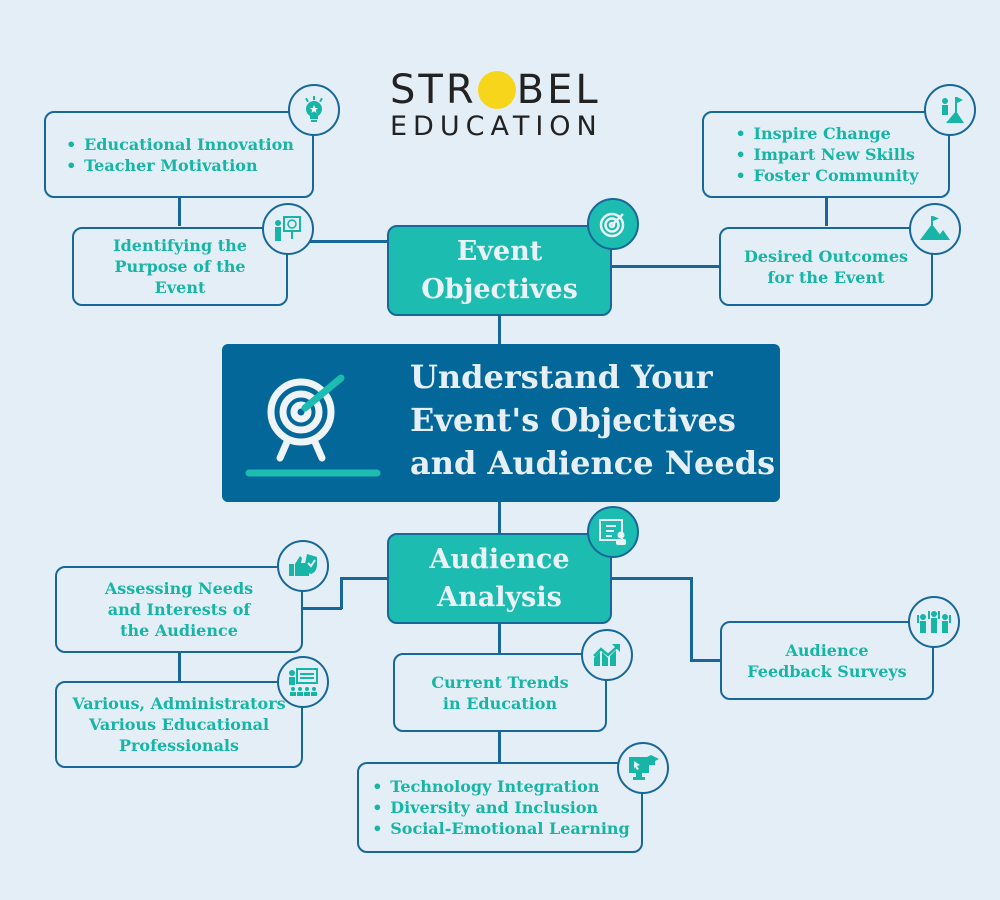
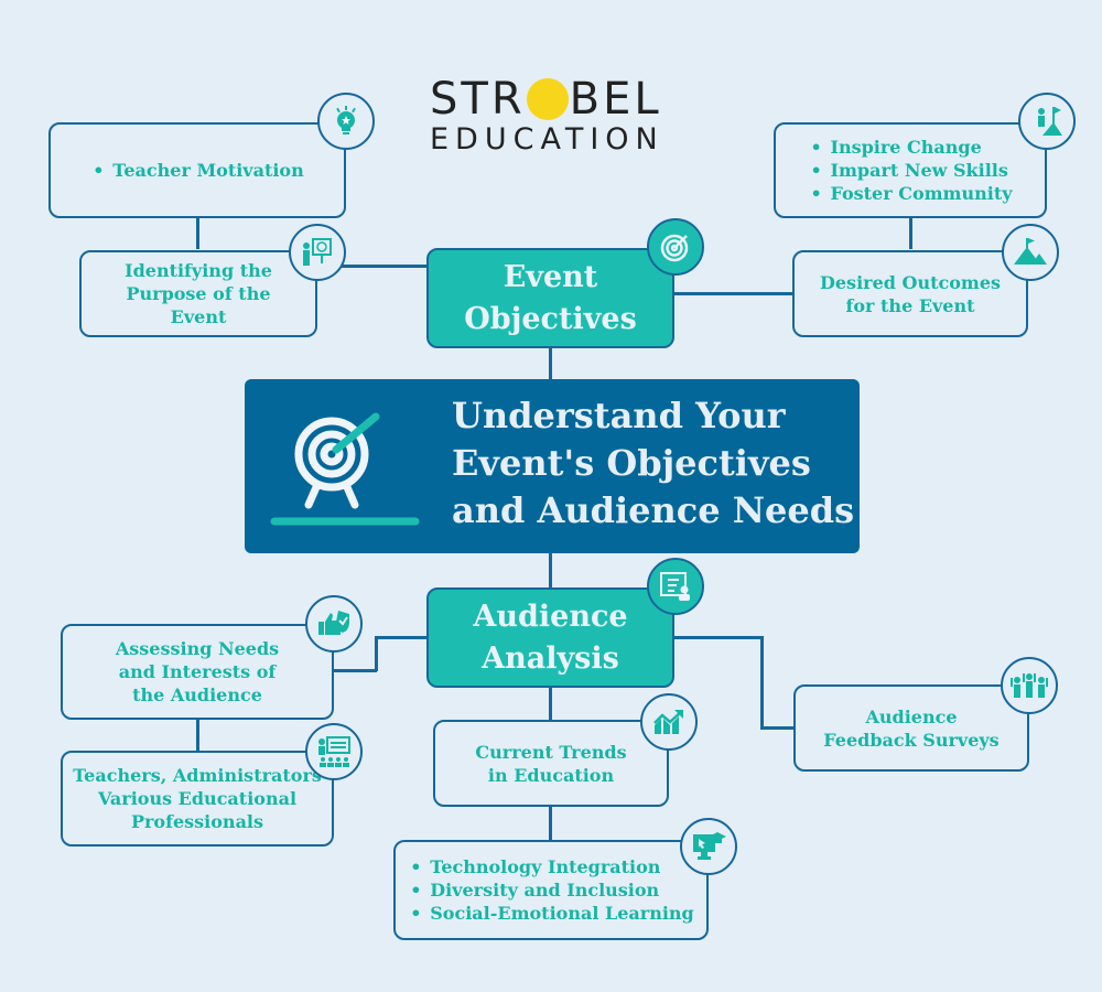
  STR
  BEL
  EDUCATION
- Educational Innovation
  Teacher Motivation
  Identifying the Purpose of the Event
  Inspire Change
  Impart New Skills
  Foster Community
  Desired Outcomes for the Event
  Event Objectives
  Understand Your Event's Objectives and Audience Needs
  Audience Analysis
  Assessing Needs and Interests of the Audience
- Various, Administrators Various Educational Professionals
+ Teachers, Administrators Various Educational Professionals
  Current Trends in Education
  Technology Integration
  Diversity and Inclusion
  Social-Emotional Learning
  Audience Feedback Surveys
